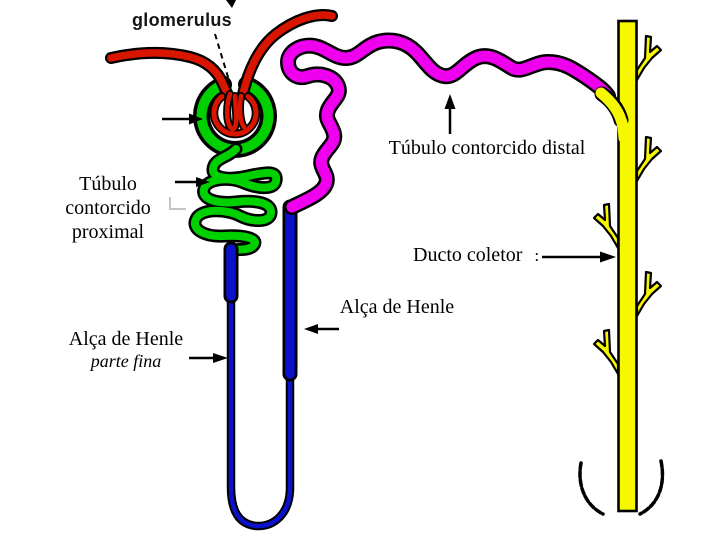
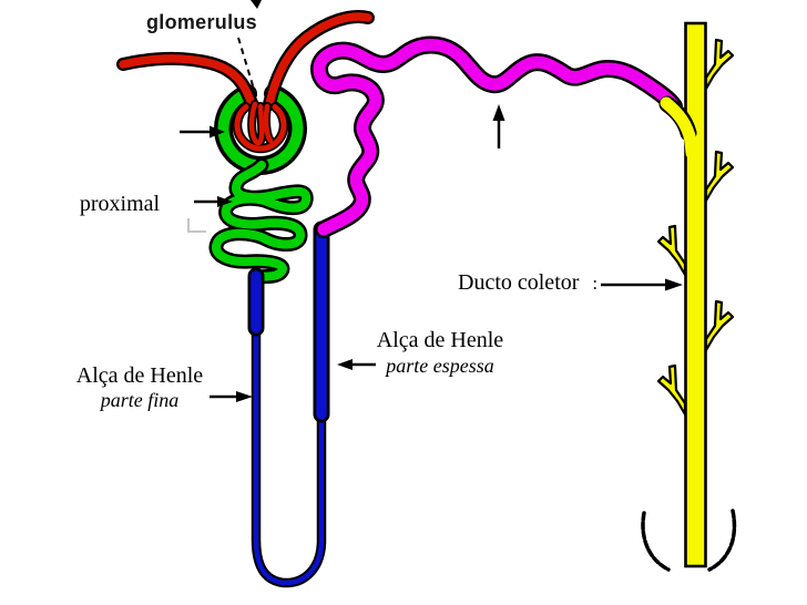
  glomerulus
- Túbulo
- contorcido
  proximal
- Túbulo contorcido distal
  Ducto coletor :
  Alça de Henle
+ parte espessa
  Alça de Henle
  parte fina
